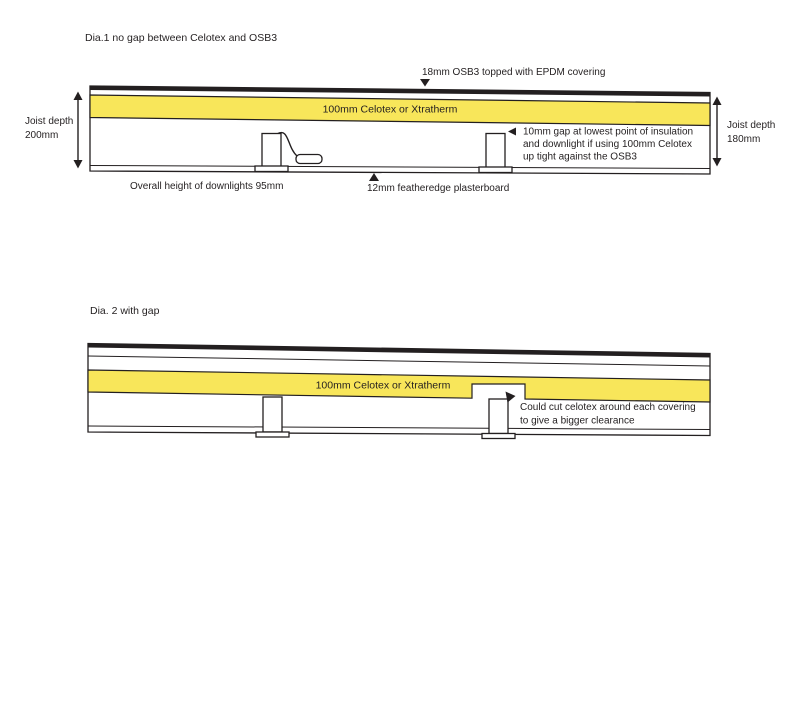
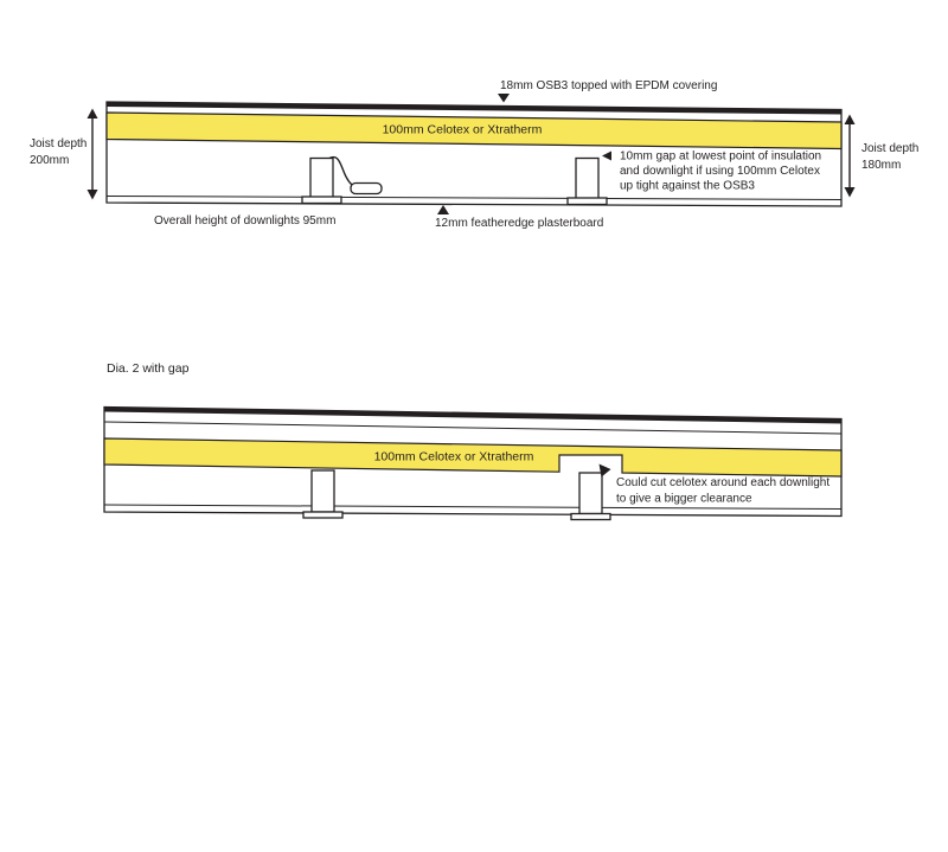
- Dia.1 no gap between Celotex and OSB3
  18mm OSB3 topped with EPDM covering
  100mm Celotex or Xtratherm
  Joist depth
  200mm
  Joist depth
  180mm
  10mm gap at lowest point of insulation
  and downlight if using 100mm Celotex
  up tight against the OSB3
  Overall height of downlights 95mm
  12mm featheredge plasterboard
  Dia. 2 with gap
  100mm Celotex or Xtratherm
- Could cut celotex around each covering
+ Could cut celotex around each downlight
  to give a bigger clearance
